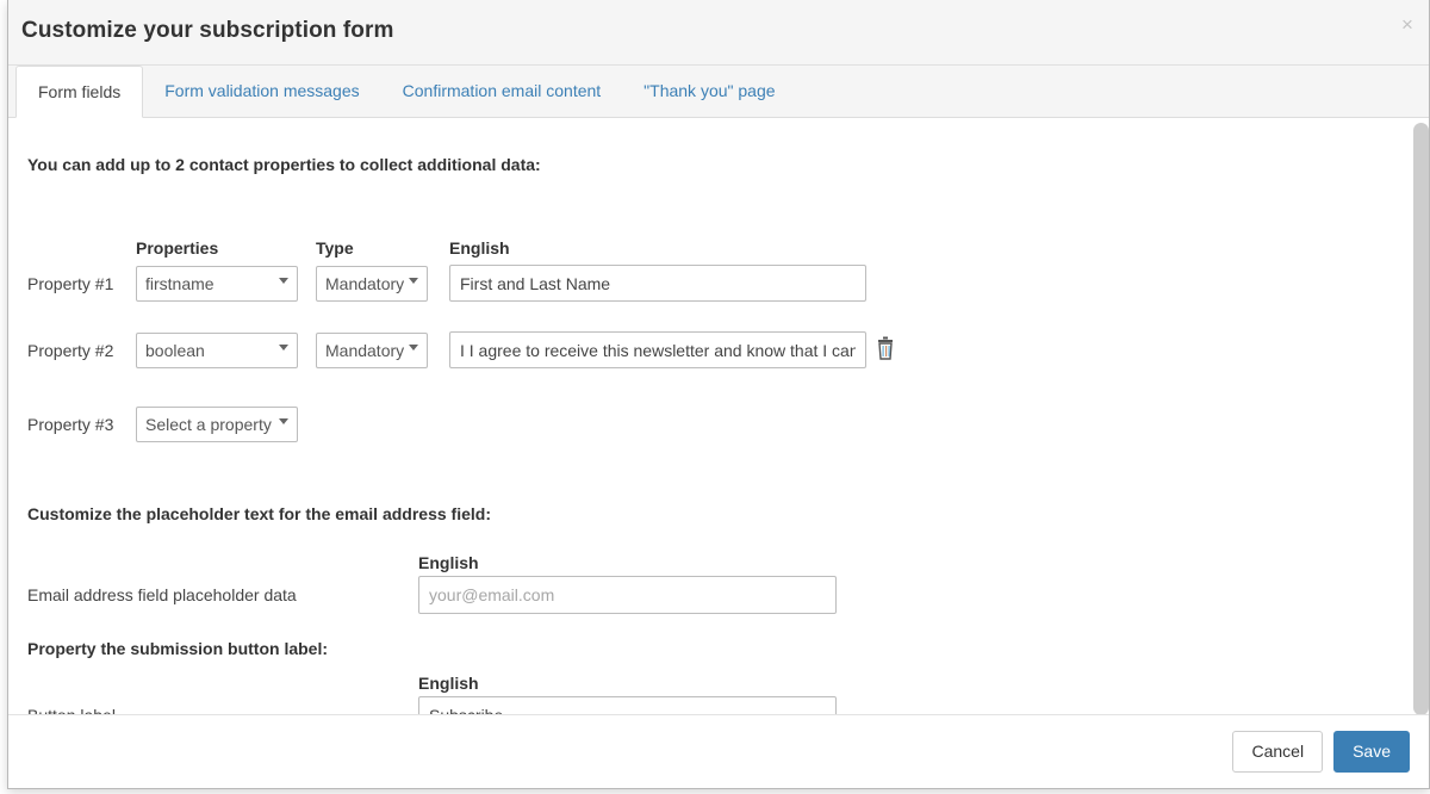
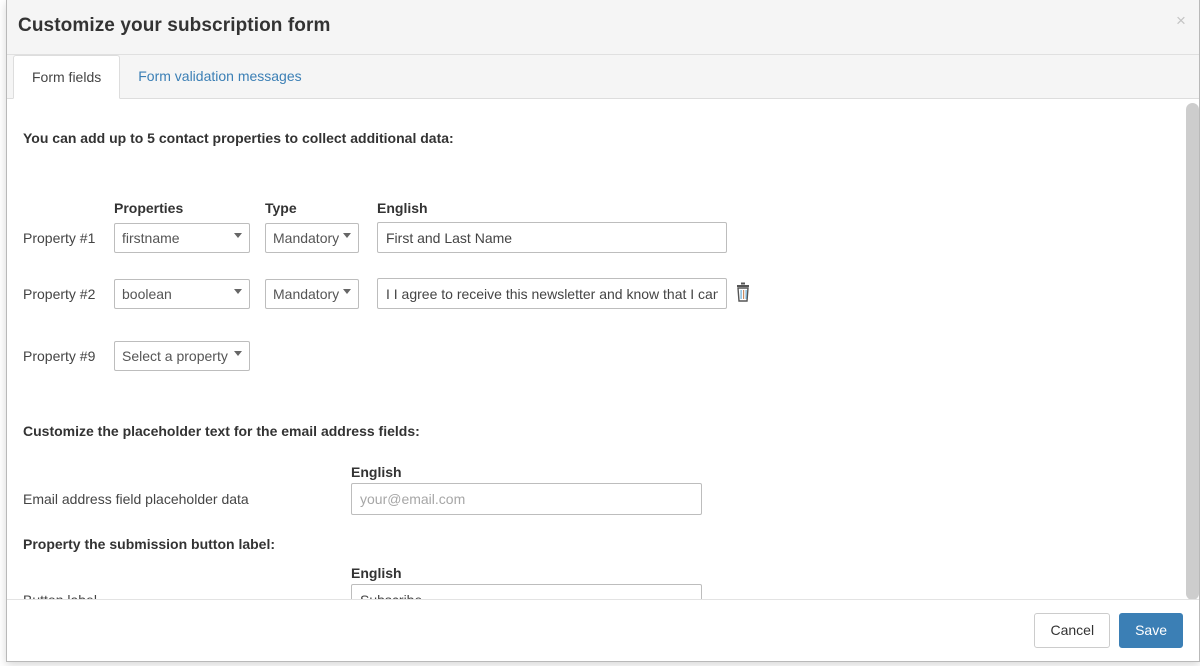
  Customize your subscription form
  ×
  Form fields
  Form validation messages
- Confirmation email content
- "Thank you" page
- You can add up to 2 contact properties to collect additional data:
+ You can add up to 5 contact properties to collect additional data:
  Properties
  Type
  English
  Property #1
  firstname
  Mandatory
  First and Last Name
  Property #2
  boolean
  Mandatory
  I I agree to receive this newsletter and know that I can
- Property #3
+ Property #9
  Select a property
- Customize the placeholder text for the email address field:
+ Customize the placeholder text for the email address fields:
  English
  Email address field placeholder data
  your@email.com
  Property the submission button label:
  English
  Cancel
  Save
